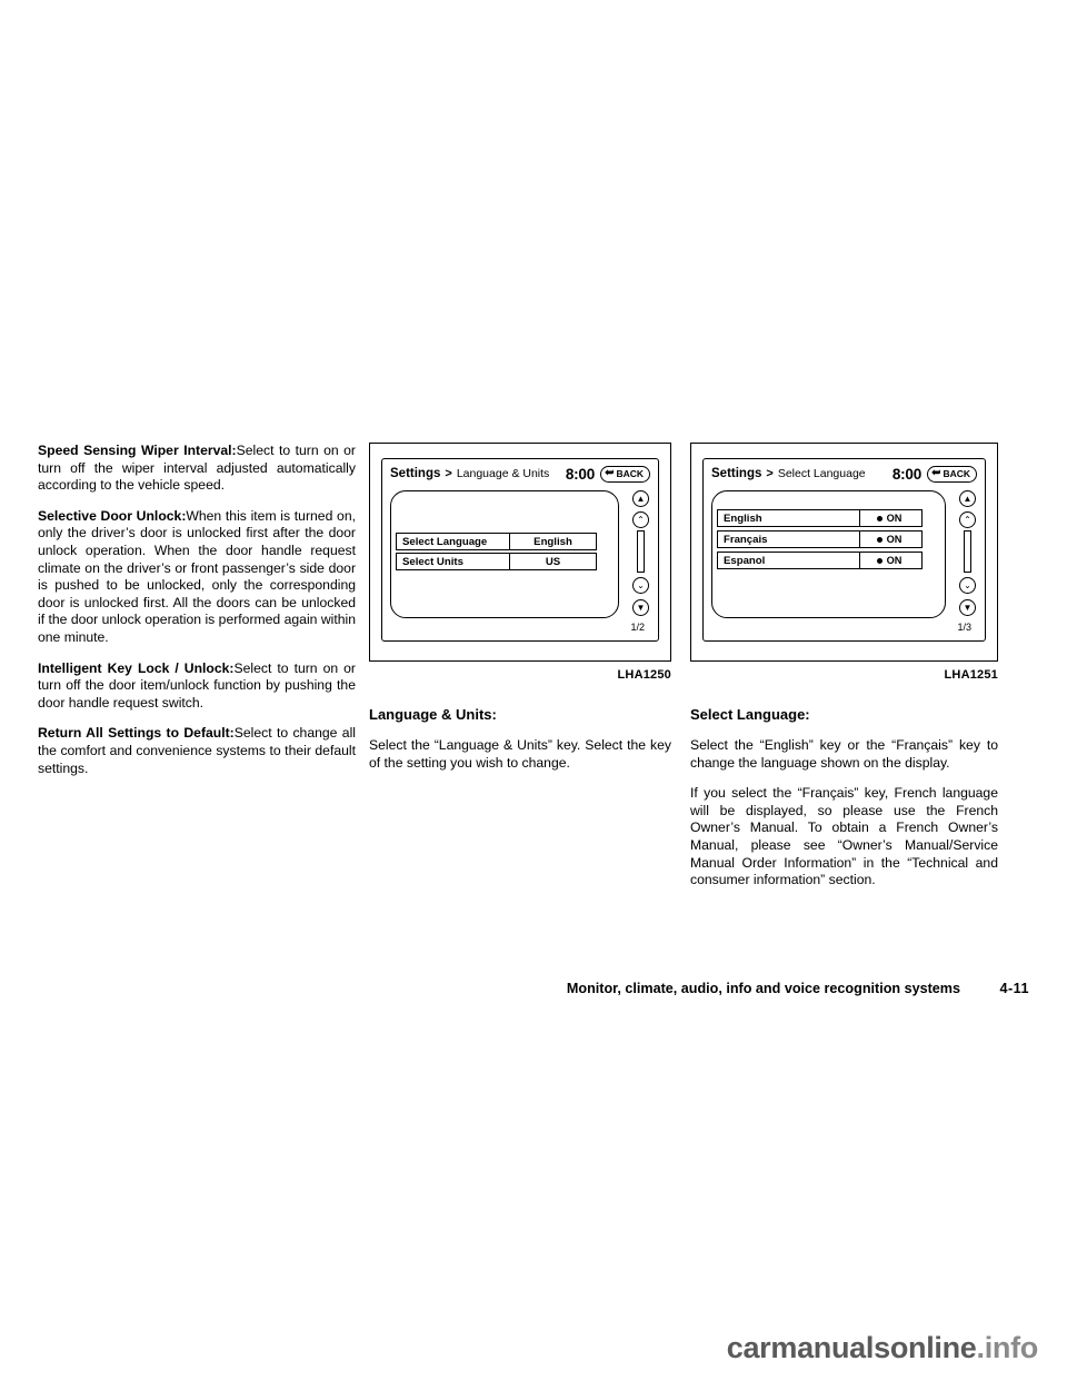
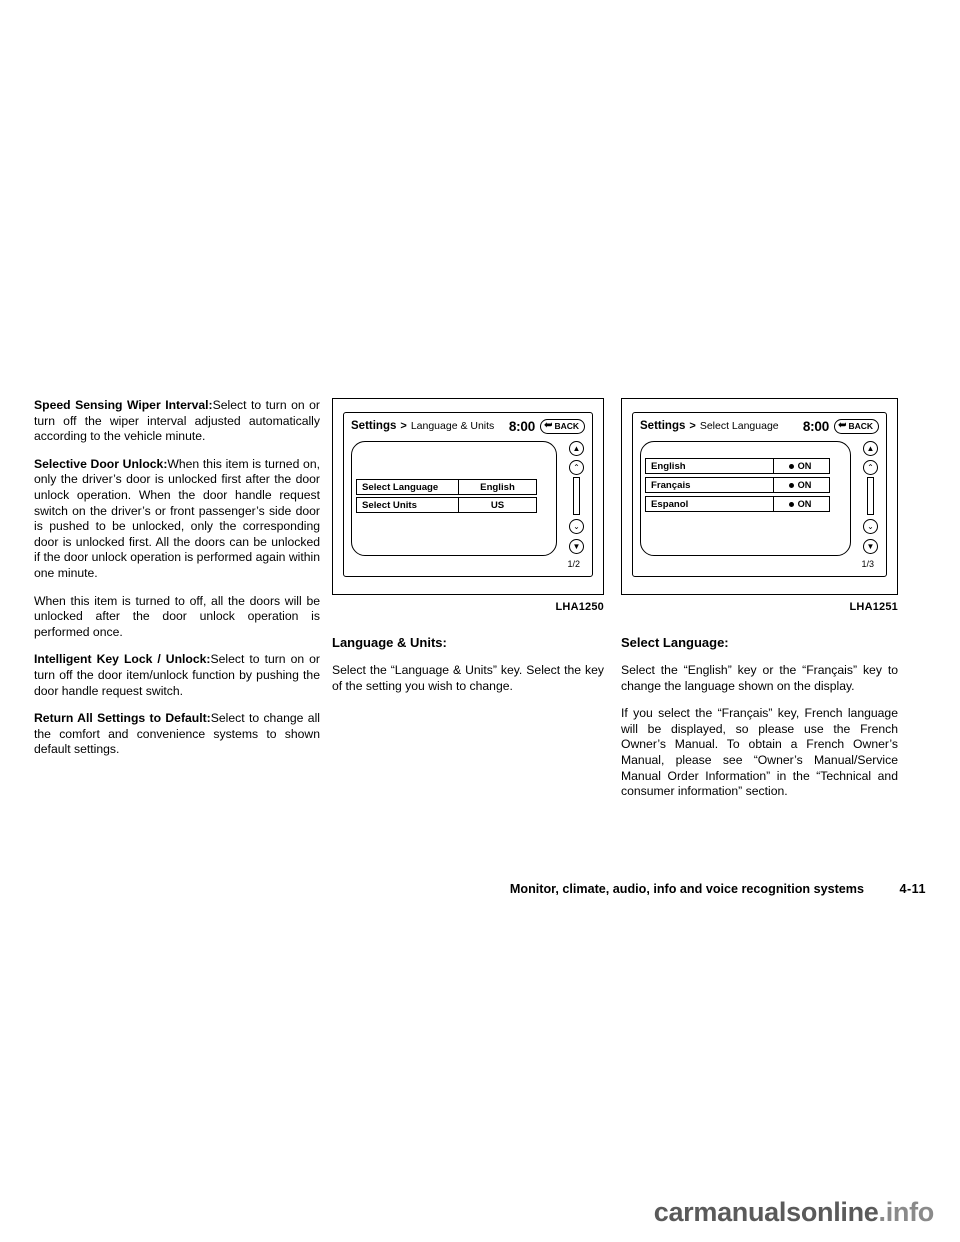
- Speed Sensing Wiper Interval:Select to turn on or turn off the wiper interval adjusted automatically according to the vehicle speed.
+ Speed Sensing Wiper Interval:Select to turn on or turn off the wiper interval adjusted automatically according to the vehicle minute.
- Selective Door Unlock:When this item is turned on, only the driver’s door is unlocked first after the door unlock operation. When the door handle request climate on the driver’s or front passenger’s side door is pushed to be unlocked, only the corresponding door is unlocked first. All the doors can be unlocked if the door unlock operation is performed again within one minute.
+ Selective Door Unlock:When this item is turned on, only the driver’s door is unlocked first after the door unlock operation. When the door handle request switch on the driver’s or front passenger’s side door is pushed to be unlocked, only the corresponding door is unlocked first. All the doors can be unlocked if the door unlock operation is performed again within one minute.
+ When this item is turned to off, all the doors will be unlocked after the door unlock operation is performed once.
  Intelligent Key Lock / Unlock:Select to turn on or turn off the door item/unlock function by pushing the door handle request switch.
- Return All Settings to Default:Select to change all the comfort and convenience systems to their default settings.
+ Return All Settings to Default:Select to change all the comfort and convenience systems to shown default settings.
  Settings
  >
  Language & Units
  8:00
  BACK
  Select Language
  English
  Select Units
  US
  ▲
  ⌃
  ⌄
  ▼
  1/2
  LHA1250
  Language & Units:
  Select the “Language & Units” key. Select the key of the setting you wish to change.
  Settings
  >
  Select Language
  8:00
  BACK
  English
  ON
  Français
  ON
  Espanol
  ON
  ▲
  ⌃
  ⌄
  ▼
  1/3
  LHA1251
  Select Language:
  Select the “English” key or the “Français” key to change the language shown on the display.
  If you select the “Français” key, French language will be displayed, so please use the French Owner’s Manual. To obtain a French Owner’s Manual, please see “Owner’s Manual/Service Manual Order Information” in the “Technical and consumer information” section.
  Monitor, climate, audio, info and voice recognition systems
  4-11
  carmanualsonline.info
